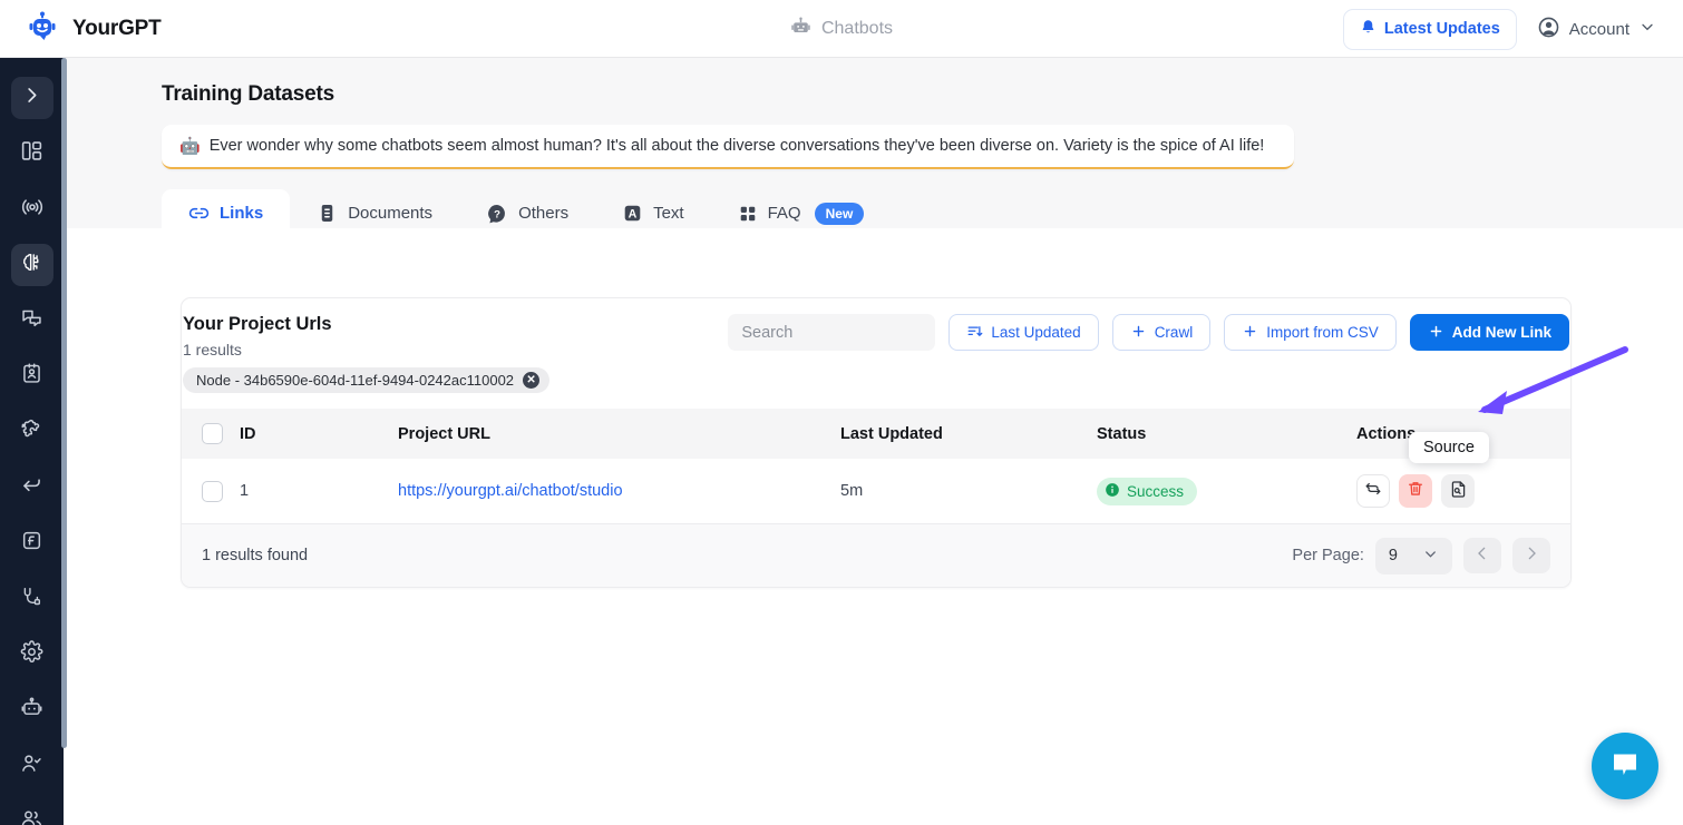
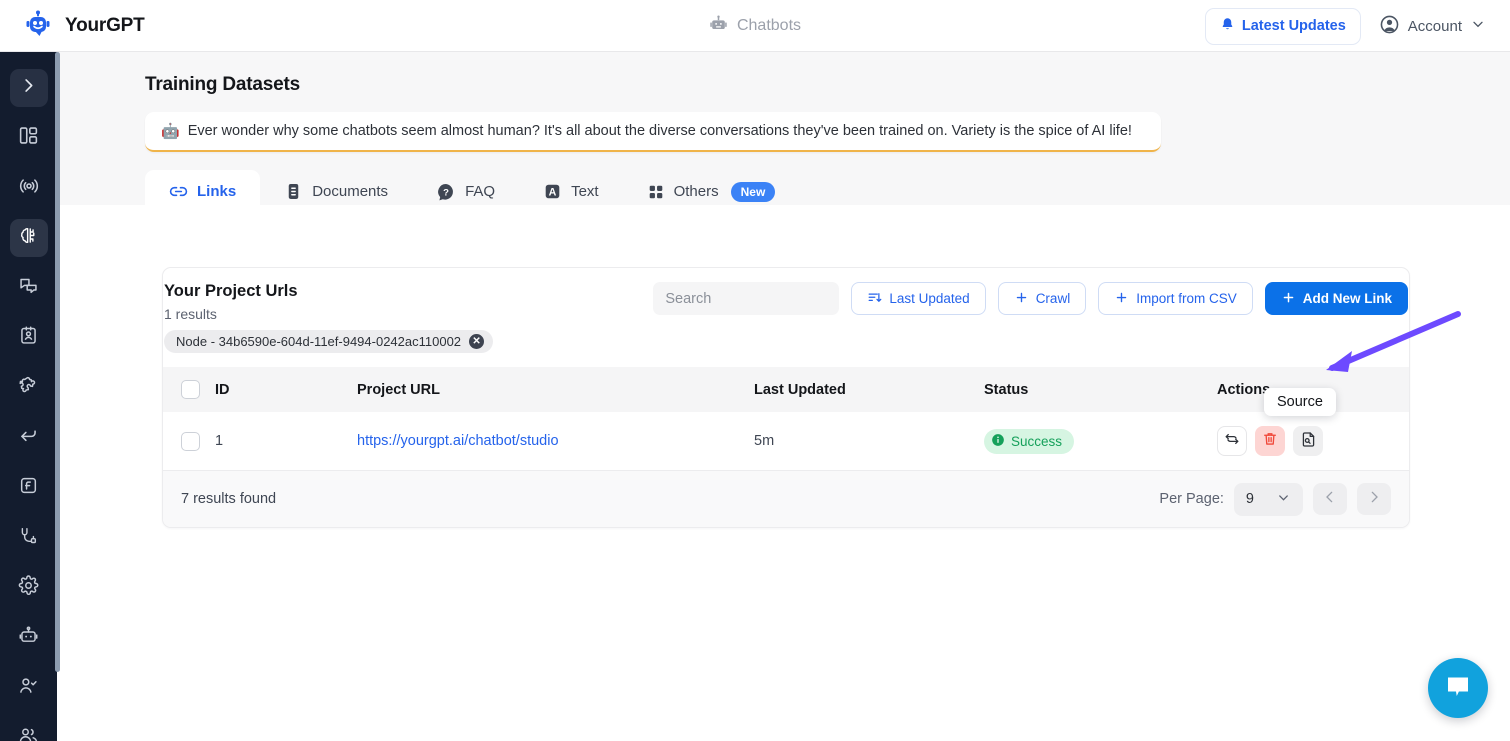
  YourGPT
  Chatbots
  Latest Updates
  Account
  Training Datasets
  🤖
- Ever wonder why some chatbots seem almost human? It's all about the diverse conversations they've been diverse on. Variety is the spice of AI life!
+ Ever wonder why some chatbots seem almost human? It's all about the diverse conversations they've been trained on. Variety is the spice of AI life!
  Links
  Documents
  ?
- Others
+ FAQ
  A
  Text
- FAQ
+ Others
  New
  Your Project Urls
  1 results
  Node - 34b6590e-604d-11ef-9494-0242ac110002
  ✕
  Search
  Last Updated
  Crawl
  Import from CSV
  Add New Link
  	ID	Project URL	Last Updated	Status	Action
  	1	https://yourgpt.ai/chatbot/studio	5m	Success
- 1 results found
+ 7 results found
  Per Page:
  9
  Source
